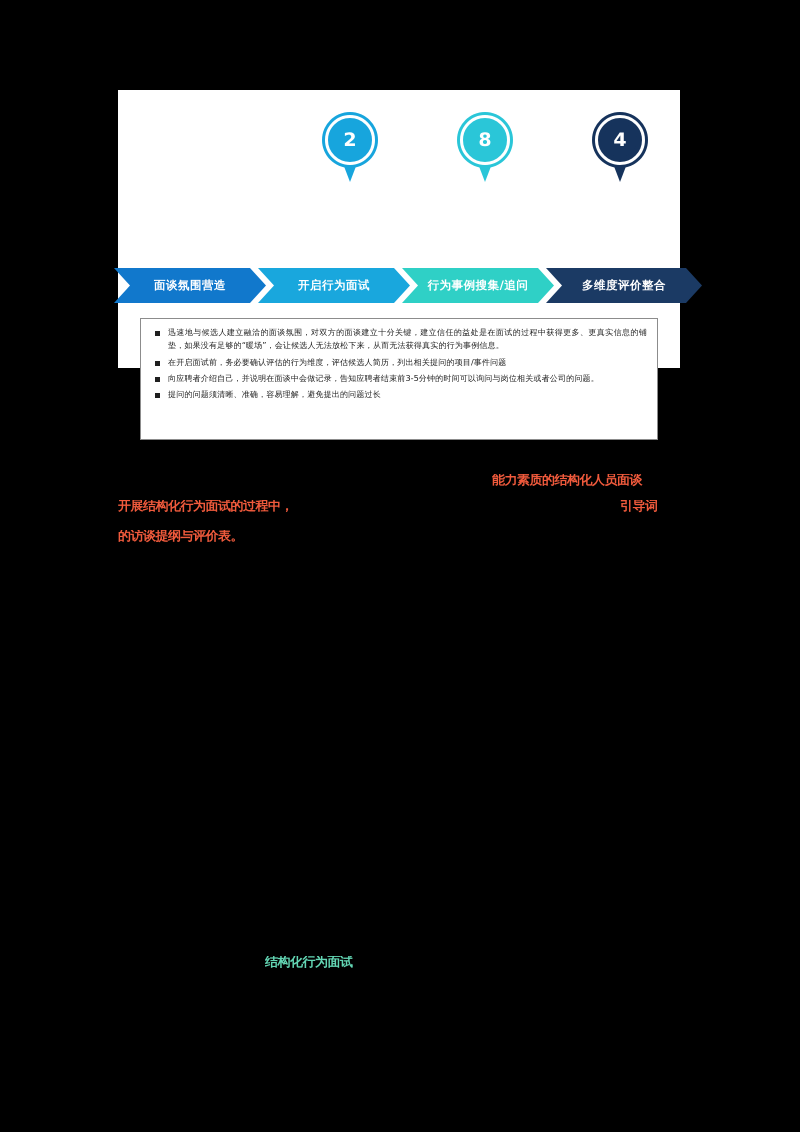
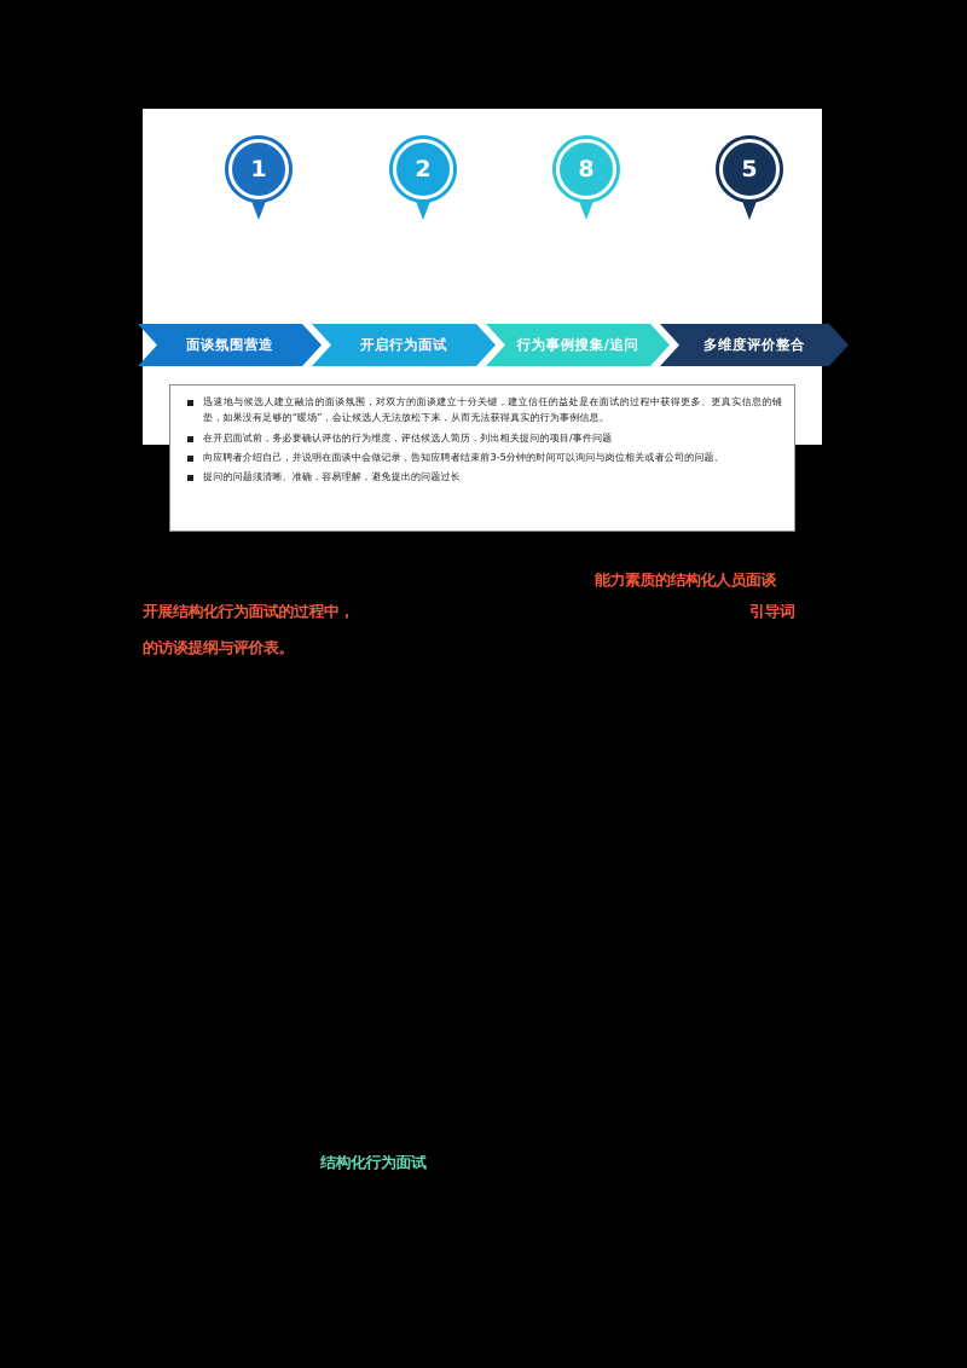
+ 1
  2
  8
- 4
+ 5
  面谈氛围营造
  开启行为面试
  行为事例搜集/追问
  多维度评价整合
  迅速地与候选人建立融洽的面谈氛围，对双方的面谈建立十分关键，建立信任的益处是在面试的过程中获得更多、更真实信息的铺垫，如果没有足够的“暖场”，会让候选人无法放松下来，从而无法获得真实的行为事例信息。
  在开启面试前，务必要确认评估的行为维度，评估候选人简历，列出相关提问的项目/事件问题
  向应聘者介绍自己，并说明在面谈中会做记录，告知应聘者结束前3-5分钟的时间可以询问与岗位相关或者公司的问题。
  提问的问题须清晰、准确，容易理解，避免提出的问题过长
  能力素质的结构化人员面谈
  开展结构化行为面试的过程中，
  引导词
  的访谈提纲与评价表。
  结构化行为面试
